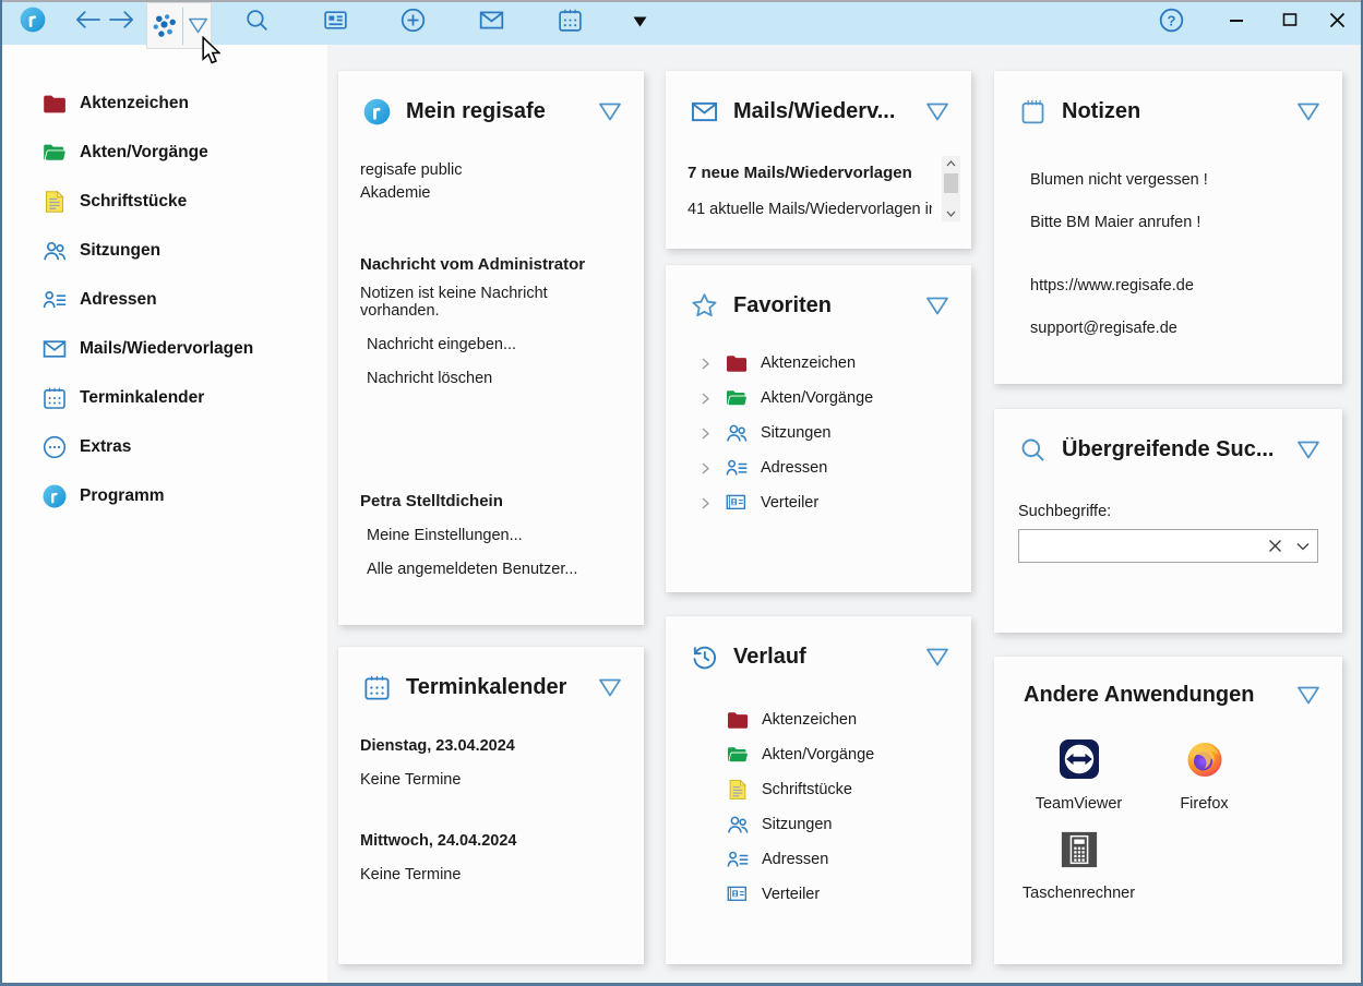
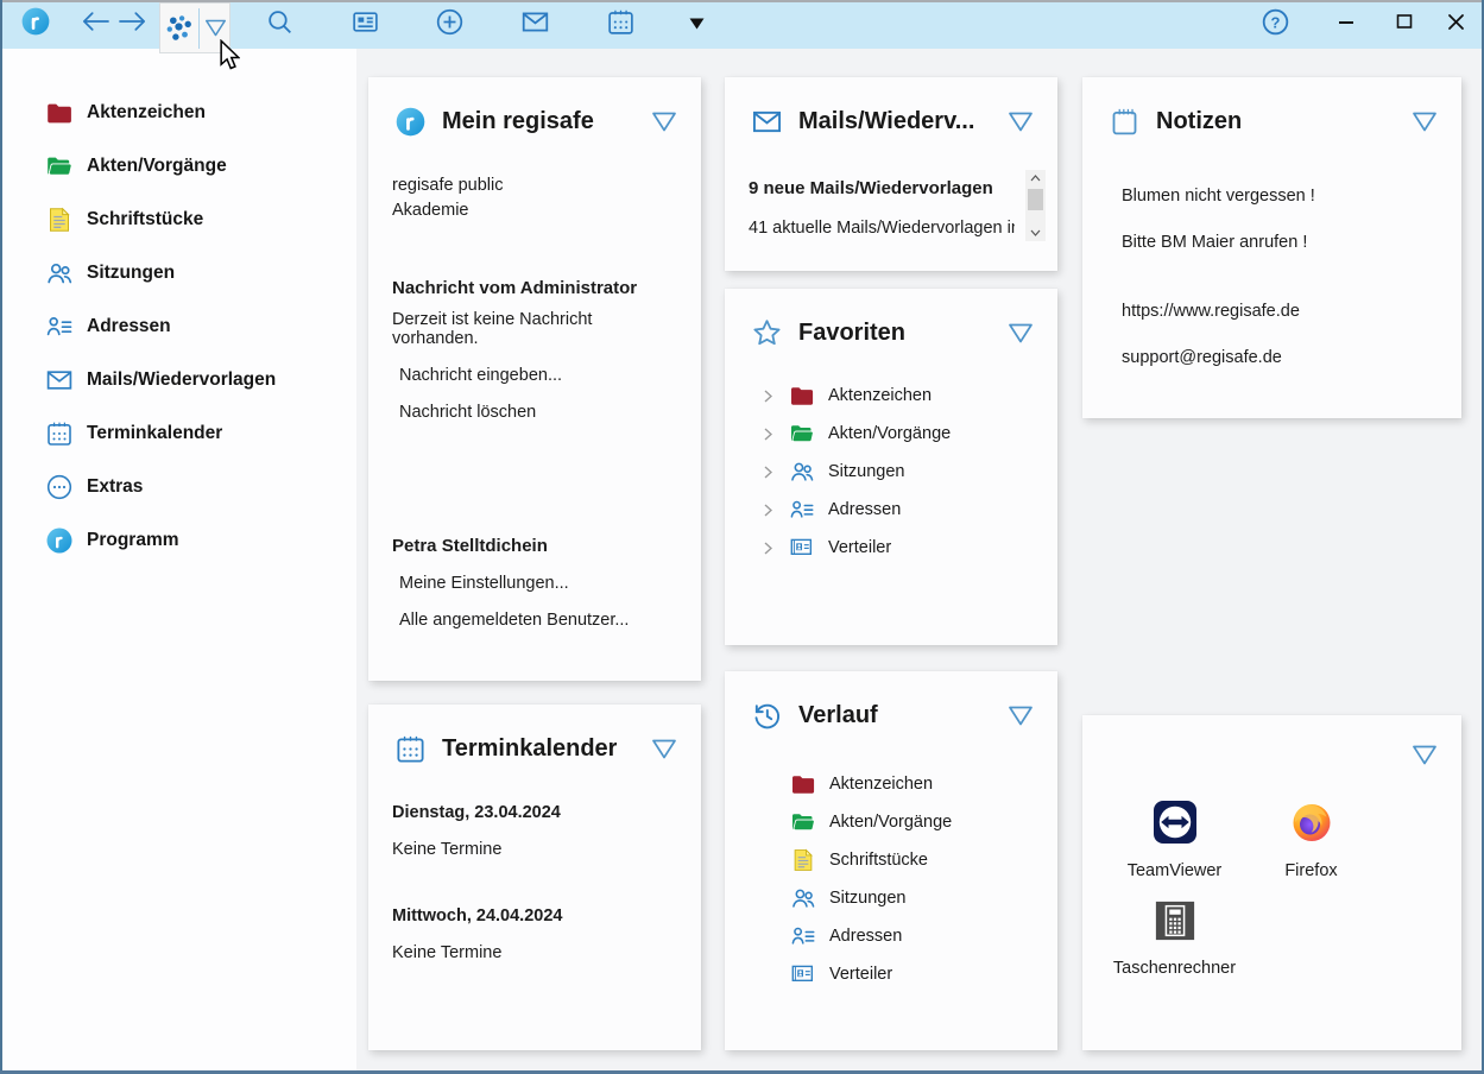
  ?
  Aktenzeichen
  Akten/Vorgänge
  Schriftstücke
  Sitzungen
  Adressen
  Mails/Wiedervorlagen
  Terminkalender
  Extras
  Programm
  Mein regisafe
  regisafe public
  Akademie
  Nachricht vom Administrator
- Notizen ist keine Nachricht vorhanden.
+ Derzeit ist keine Nachricht vorhanden.
  Nachricht eingeben...
  Nachricht löschen
  Petra Stelltdichein
  Meine Einstellungen...
  Alle angemeldeten Benutzer...
  Terminkalender
  Dienstag, 23.04.2024
  Keine Termine
  Mittwoch, 24.04.2024
  Keine Termine
  Mails/Wiederv...
- 7 neue Mails/Wiedervorlagen
+ 9 neue Mails/Wiedervorlagen
  41 aktuelle Mails/Wiedervorlagen i
  Favoriten
  Aktenzeichen
  Akten/Vorgänge
  Sitzungen
  Adressen
  Verteiler
  Verlauf
  Aktenzeichen
  Akten/Vorgänge
  Schriftstücke
  Sitzungen
  Adressen
  Verteiler
  Notizen
  Blumen nicht vergessen !
  Bitte BM Maier anrufen !
  https://www.regisafe.de
  support@regisafe.de
- Übergreifende Suc...
- Suchbegriffe:
- Andere Anwendungen
  TeamViewer
  Firefox
  Taschenrechner
